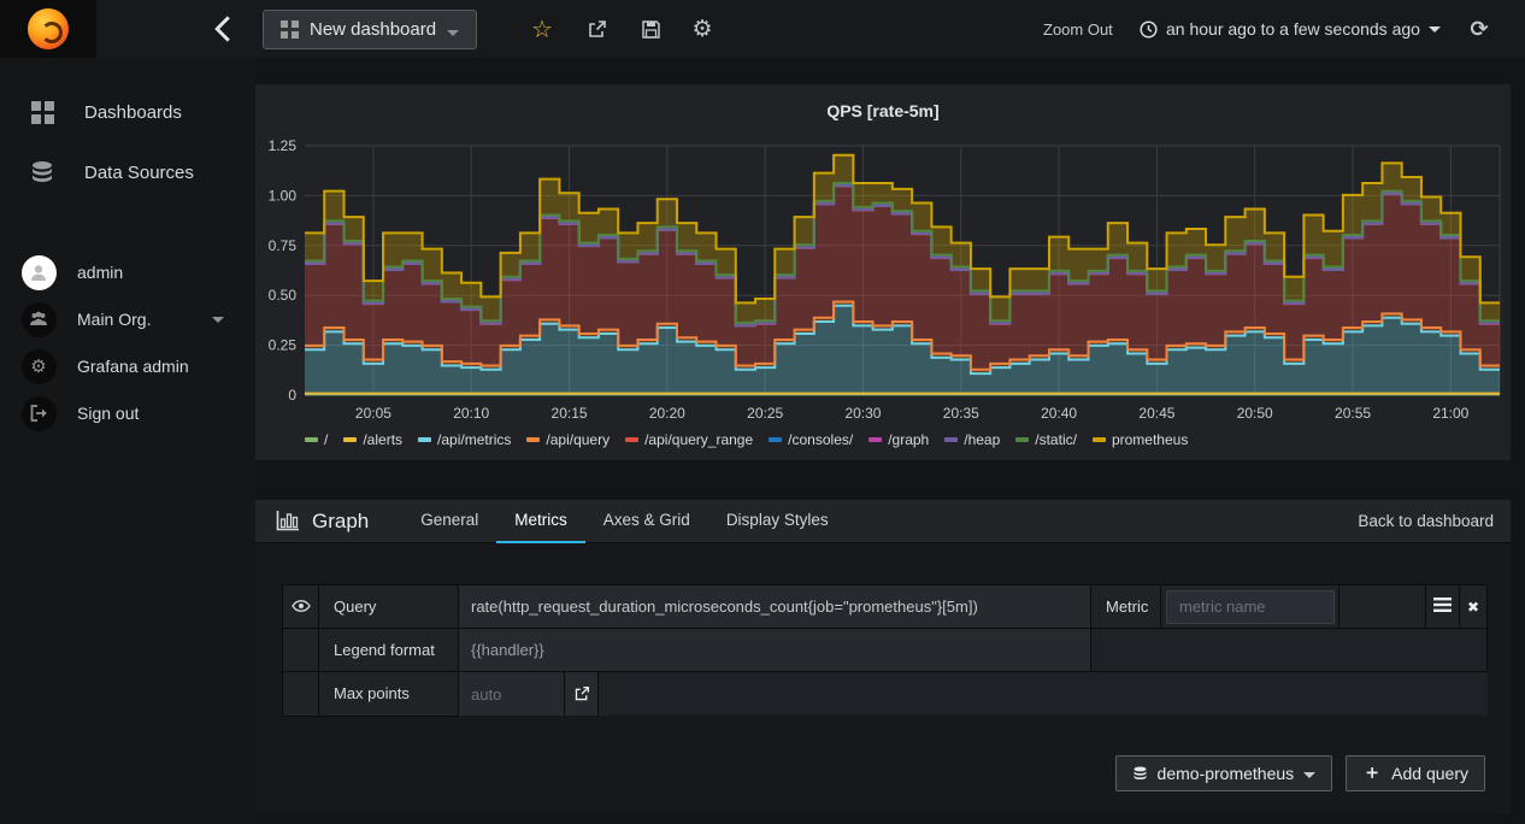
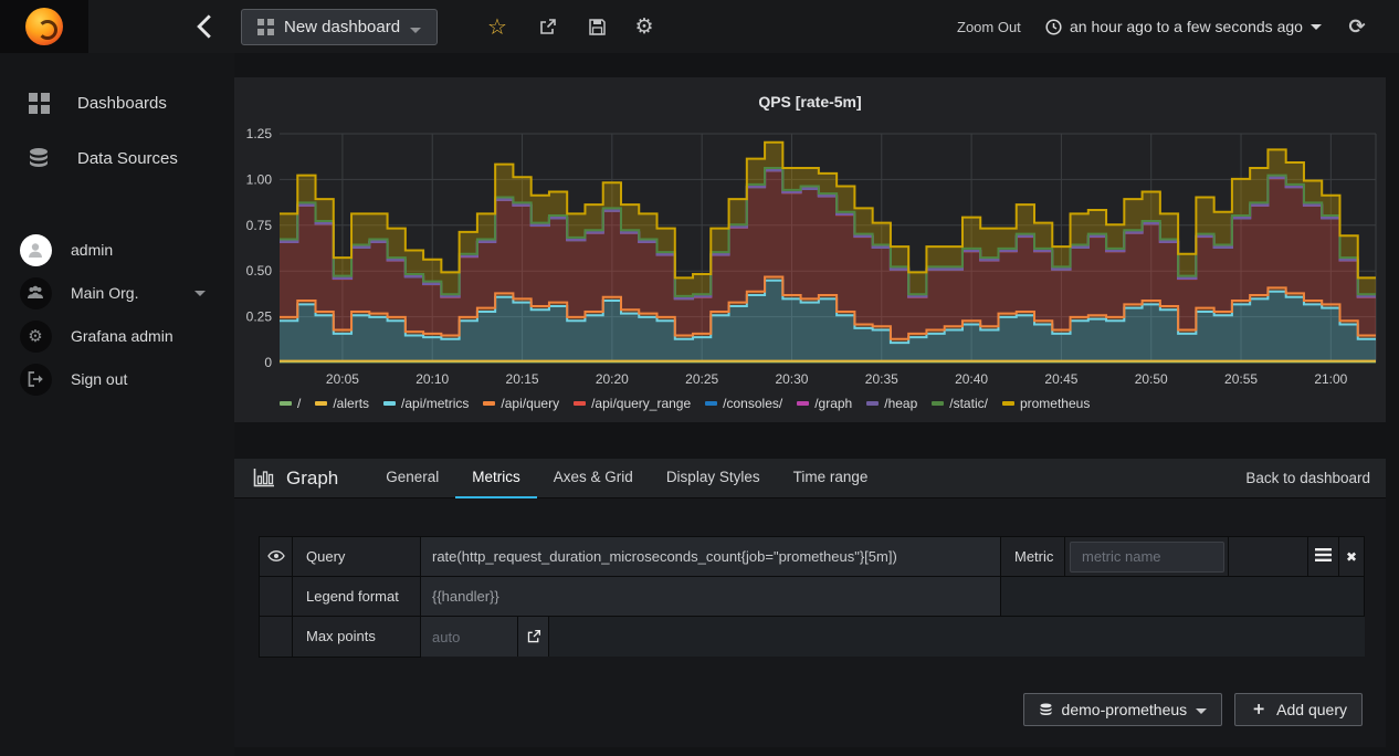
  New dashboard
  ☆
  ⚙
  Zoom Out
  an hour ago to a few seconds ago
  ⟳
  Dashboards
  Data Sources
  admin
  Main Org.
  ⚙
  Grafana admin
  Sign out
  QPS [rate-5m]
  0
  0.25
  0.50
  0.75
  1.00
  1.25
  20:05
  20:10
  20:15
  20:20
  20:25
  20:30
  20:35
  20:40
  20:45
  20:50
  20:55
  21:00
  /
  /alerts
  /api/metrics
  /api/query
  /api/query_range
  /consoles/
  /graph
  /heap
  /static/
  prometheus
  Graph
  General
  Metrics
  Axes & Grid
  Display Styles
+ Time range
  Back to dashboard
  	Query	rate(http_request_duration_microseconds_count{job="prometheus"}[5m])	Metric	metric name			✖
  	Legend format	{{handler}}
  	Max points	auto
  demo-prometheus
  ＋
  Add query
